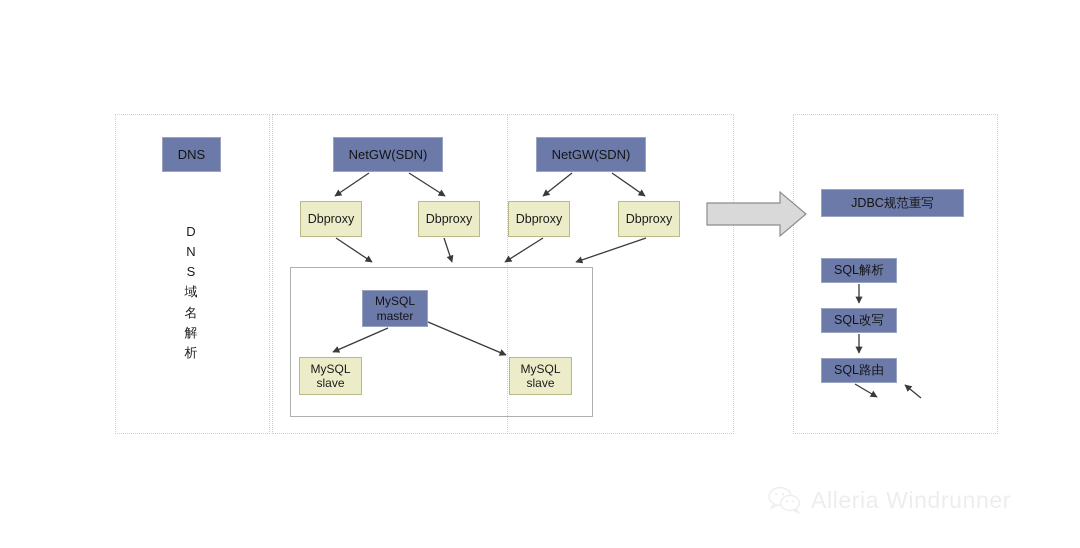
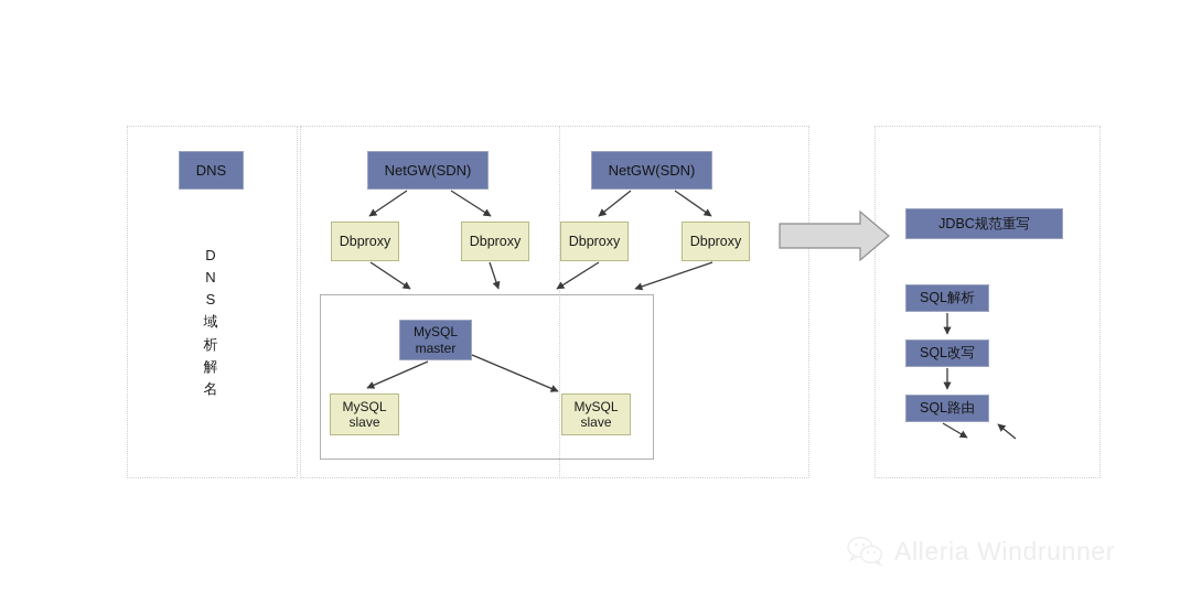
  DNS
  D
  N
  S
  域
- 名
+ 析
  解
- 析
+ 名
  NetGW(SDN)
  NetGW(SDN)
  Dbproxy
  Dbproxy
  Dbproxy
  Dbproxy
  MySQL
  master
  MySQL
  slave
  MySQL
  slave
  JDBC规范重写
  SQL解析
  SQL改写
  SQL路由
